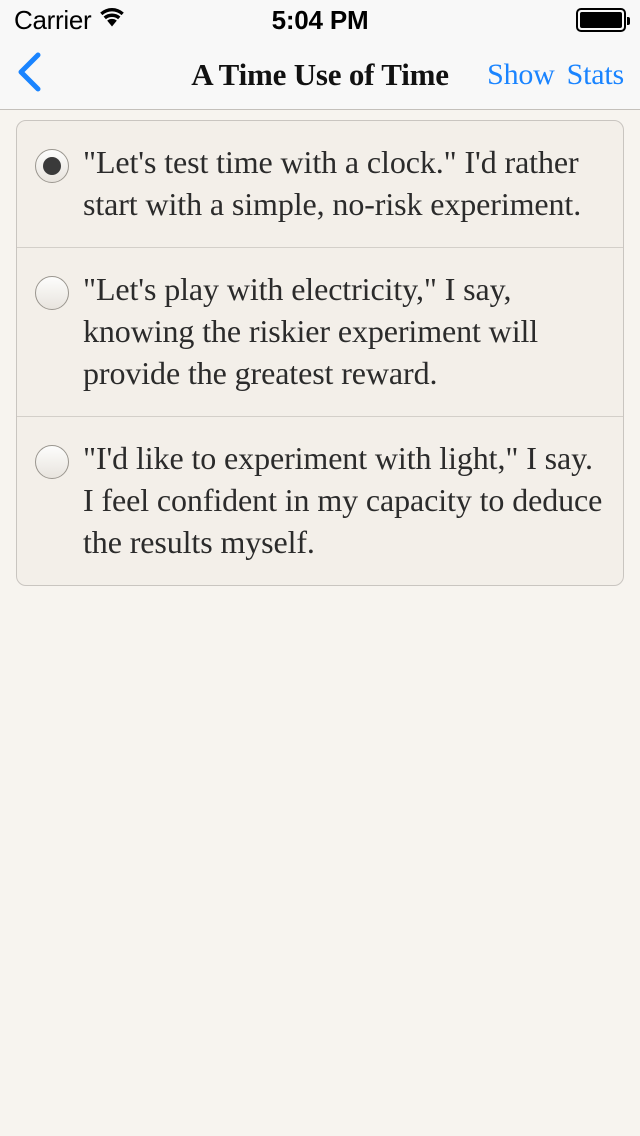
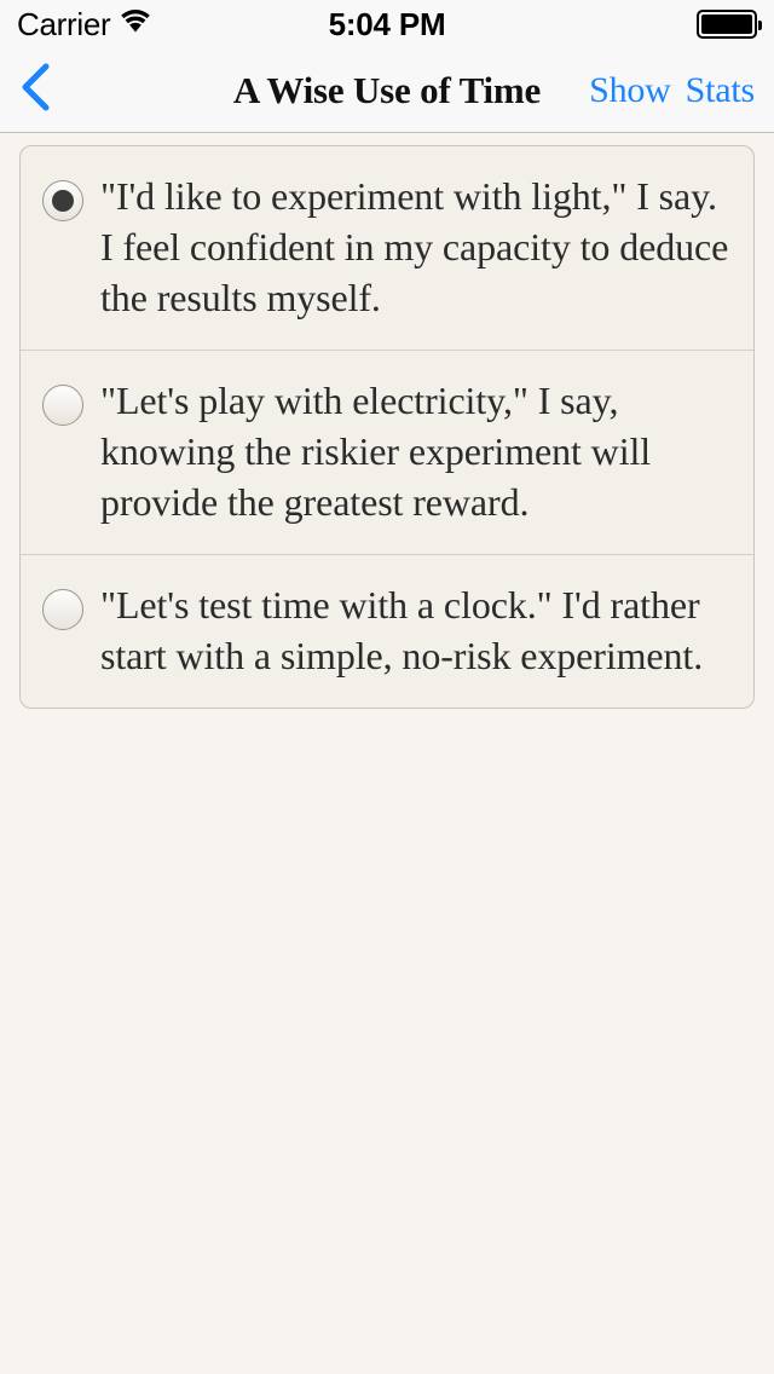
  Carrier
  5:04 PM
- A Time Use of Time
+ A Wise Use of Time
  Show
  Stats
- "Let's test time with a clock." I'd rather start with a simple, no-risk experiment.
+ "I'd like to experiment with light," I say. I feel confident in my capacity to deduce the results myself.
  "Let's play with electricity," I say, knowing the riskier experiment will provide the greatest reward.
- "I'd like to experiment with light," I say. I feel confident in my capacity to deduce the results myself.
+ "Let's test time with a clock." I'd rather start with a simple, no-risk experiment.
